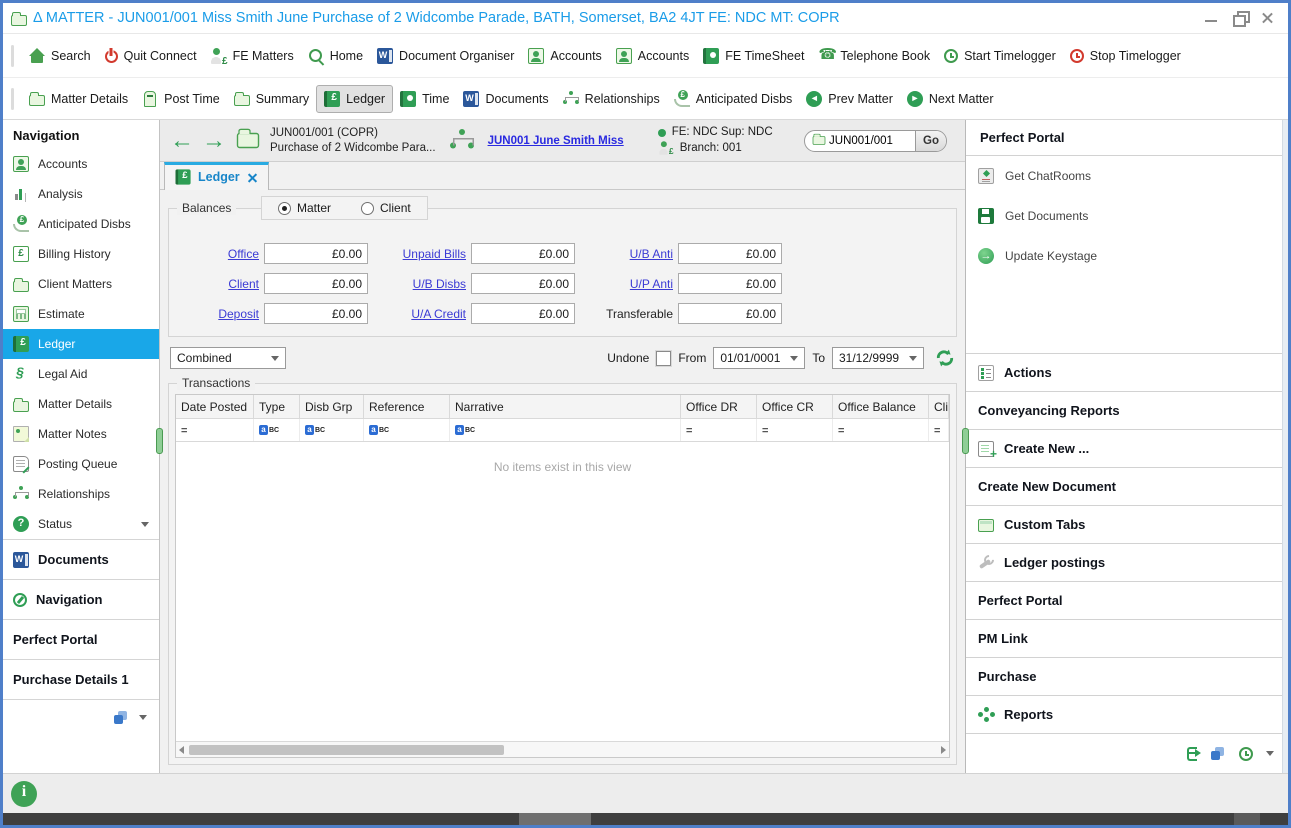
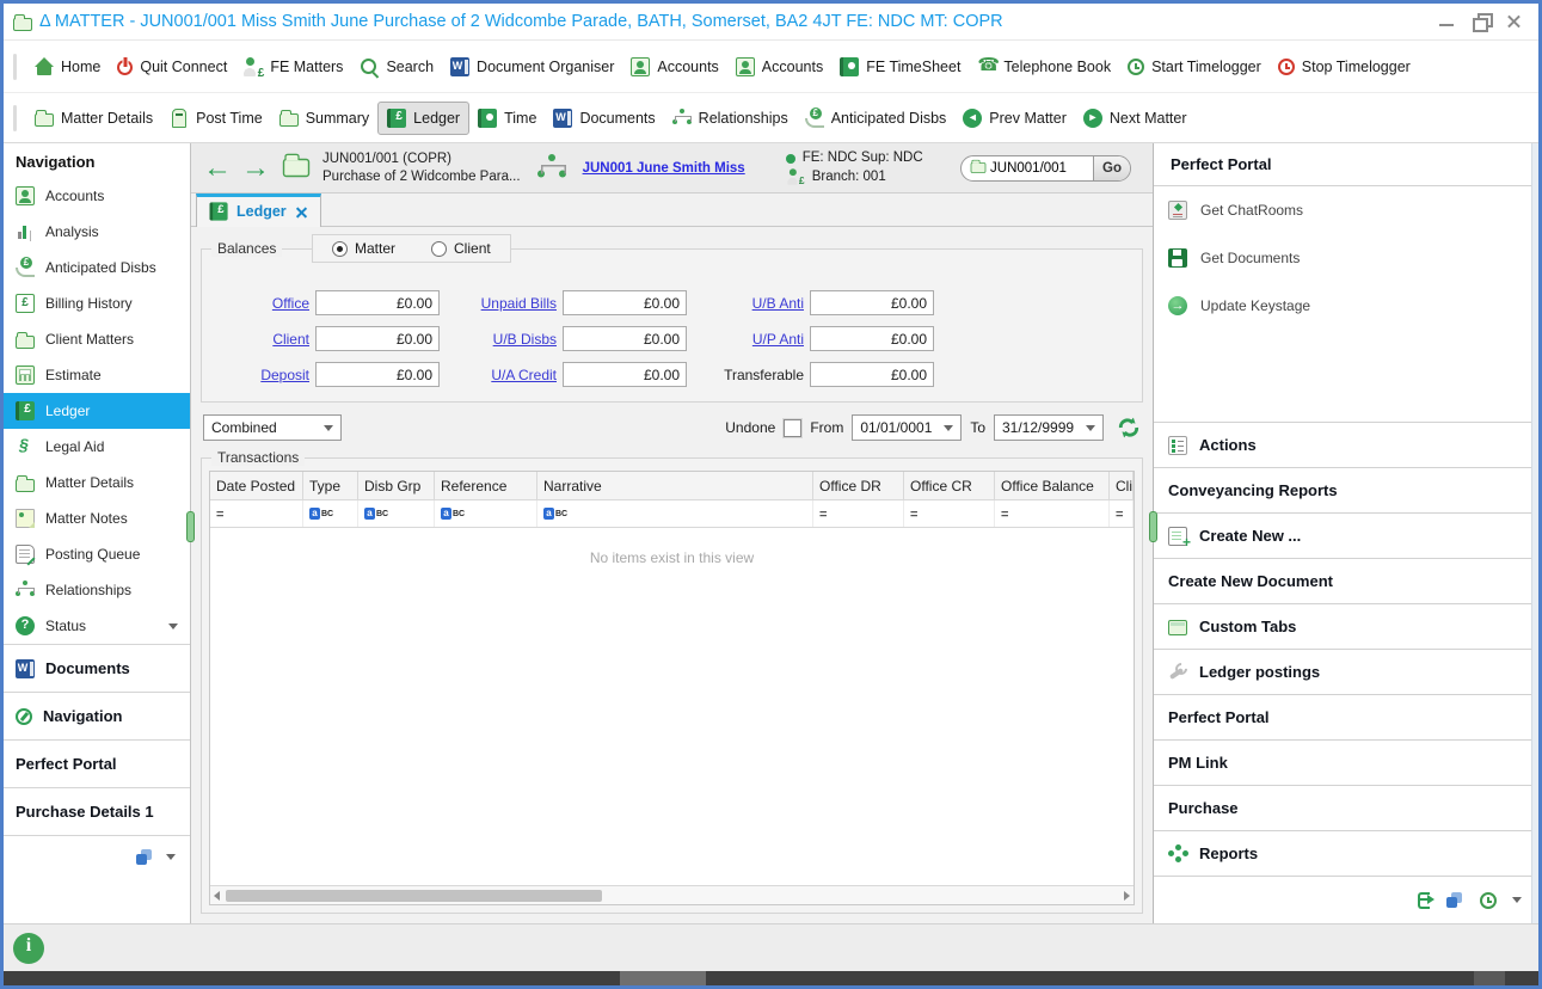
  Δ MATTER - JUN001/001 Miss Smith June Purchase of 2 Widcombe Parade, BATH, Somerset, BA2 4JT FE: NDC MT: COPR
- Search
+ Home
  Quit Connect
  FE Matters
- Home
+ Search
  Document Organiser
  Accounts
  Accounts
  FE TimeSheet
  Telephone Book
  Start Timelogger
  Stop Timelogger
  Matter Details
  Post Time
  Summary
  Ledger
  Time
  Documents
  Relationships
  Anticipated Disbs
  Prev Matter
  Next Matter
  Navigation
  Accounts
  Analysis
  Anticipated Disbs
  Billing History
  Client Matters
  Estimate
  Ledger
  Legal Aid
  Matter Details
  Matter Notes
  Posting Queue
  Relationships
  Status
  Documents
  Navigation
  Perfect Portal
  Purchase Details 1
  ←
  →
  JUN001/001 (COPR)
  Purchase of 2 Widcombe Para...
  JUN001 June Smith Miss
  FE: NDC Sup: NDC
  Branch: 001
  JUN001/001
  Go
  Ledger
  Balances
  Matter
  Client
  Office
  £0.00
  Unpaid Bills
  £0.00
  U/B Anti
  £0.00
  Client
  £0.00
  U/B Disbs
  £0.00
  U/P Anti
  £0.00
  Deposit
  £0.00
  U/A Credit
  £0.00
  Transferable
  £0.00
  Combined
  Undone
  From
  01/01/0001
  To
  31/12/9999
  Transactions
  Date Posted
  Type
  Disb Grp
  Reference
  Narrative
  Office DR
  Office CR
  Office Balance
  Cli
  No items exist in this view
  Perfect Portal
  Get ChatRooms
  Get Documents
  Update Keystage
  Actions
  Conveyancing Reports
  Create New ...
  Create New Document
  Custom Tabs
  Ledger postings
  Perfect Portal
  PM Link
  Purchase
  Reports
